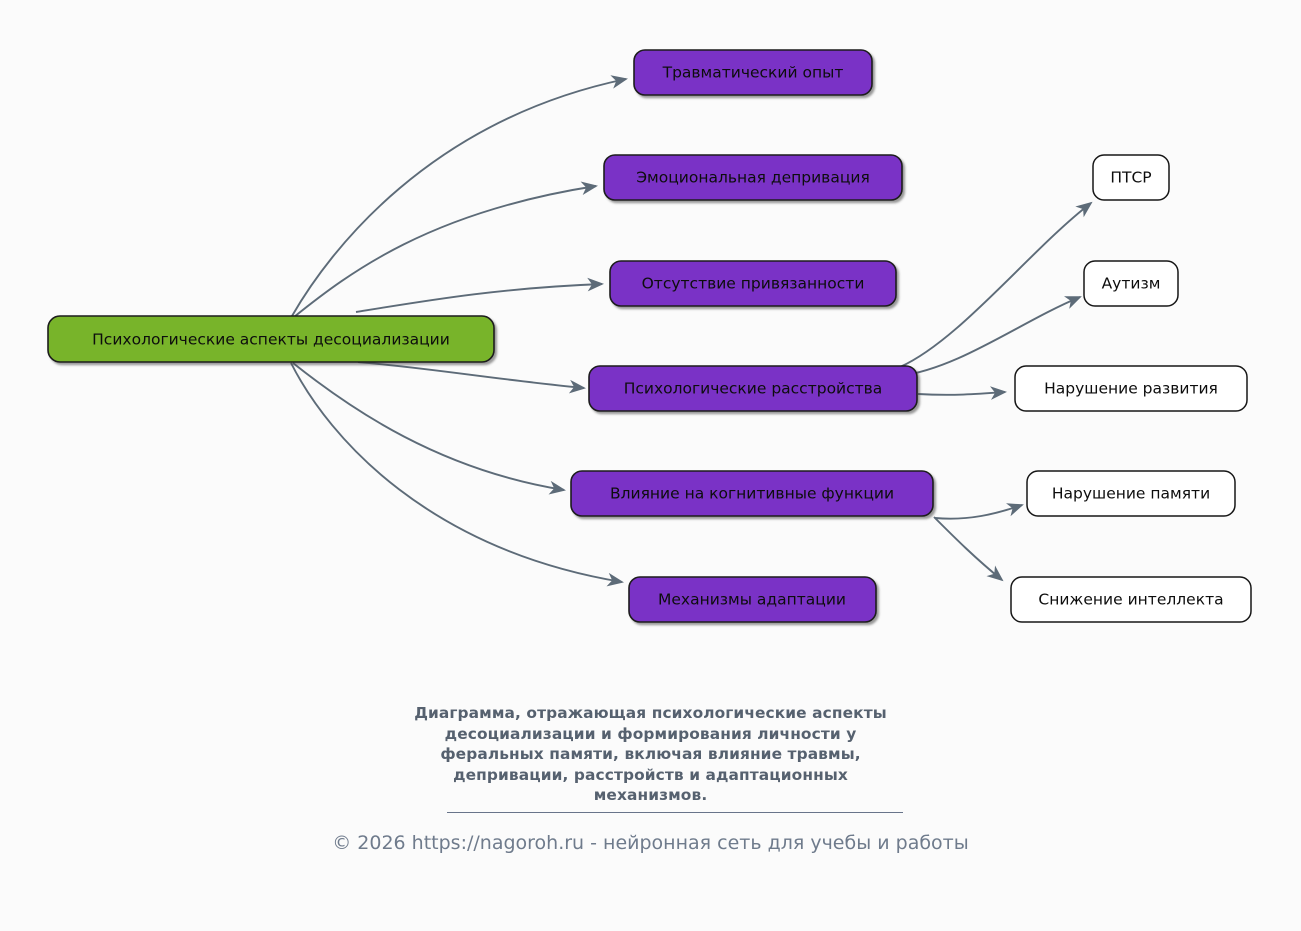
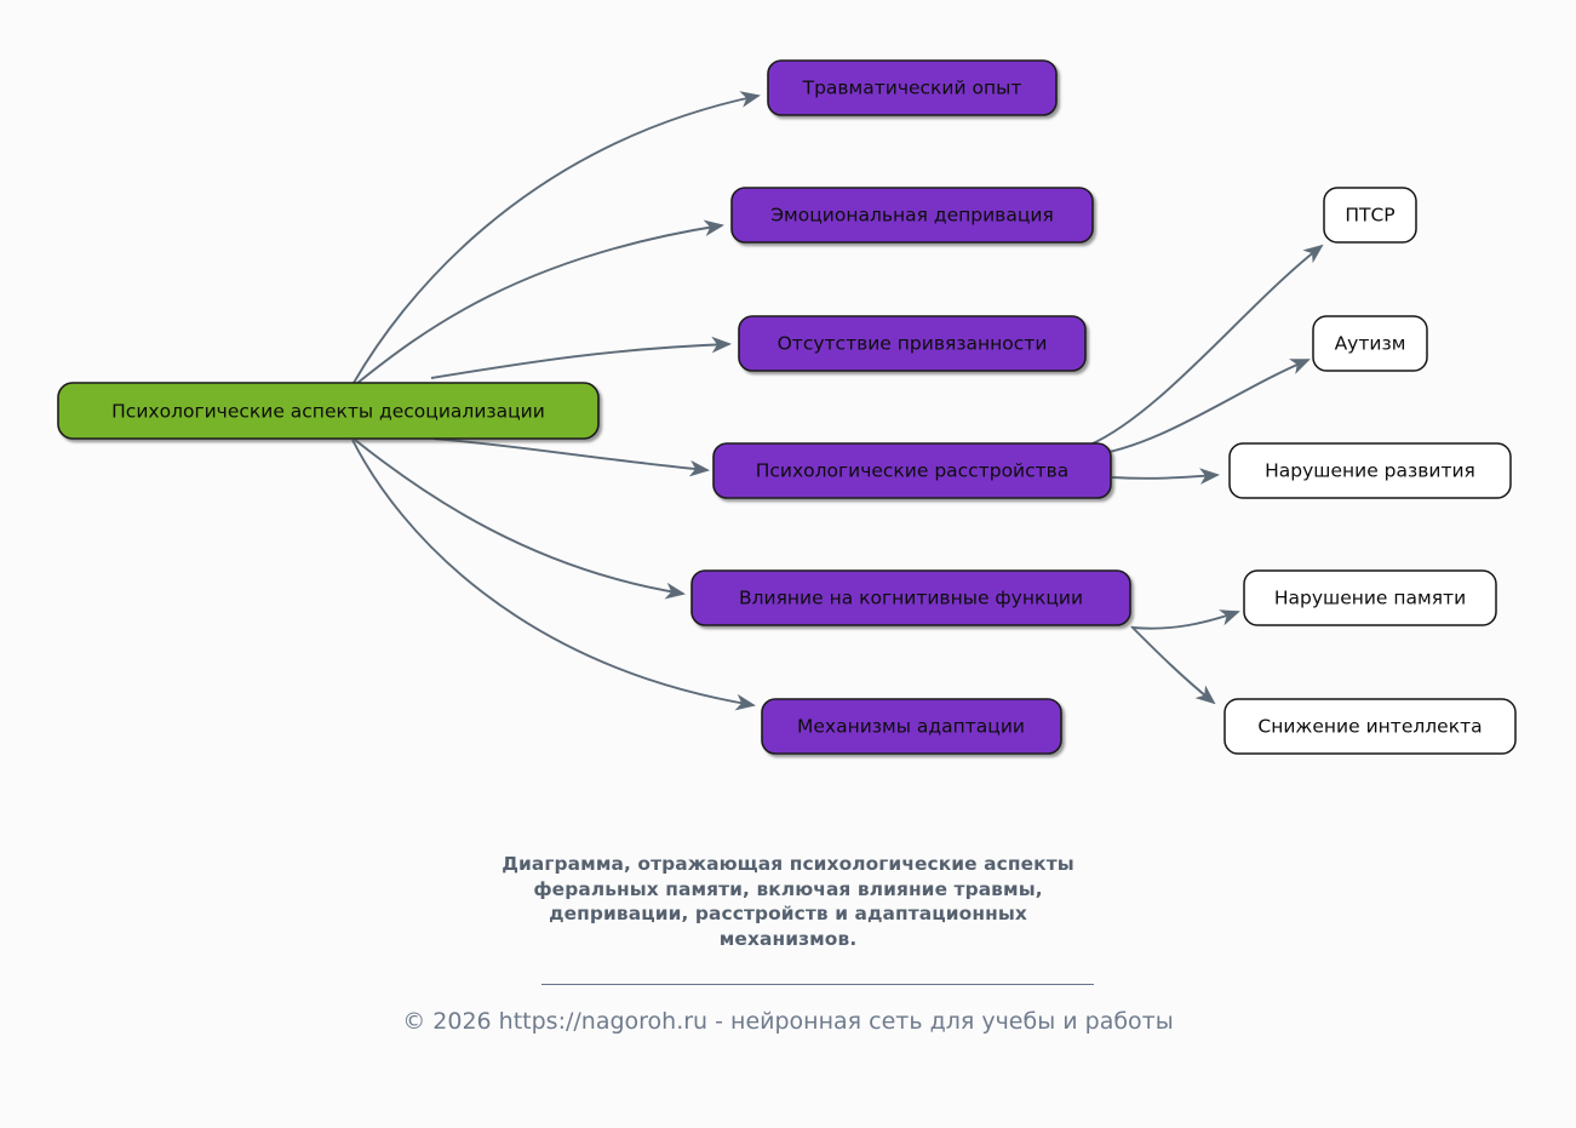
  Психологические аспекты десоциализации
  Травматический опыт
  Эмоциональная депривация
  Отсутствие привязанности
  Психологические расстройства
  Влияние на когнитивные функции
  Механизмы адаптации
  ПТСР
  Аутизм
  Нарушение развития
  Нарушение памяти
  Снижение интеллекта
  Диаграмма, отражающая психологические аспекты
- десоциализации и формирования личности у
  феральных памяти, включая влияние травмы,
  депривации, расстройств и адаптационных
  механизмов.
  © 2026 https://nagoroh.ru - нейронная сеть для учебы и работы
